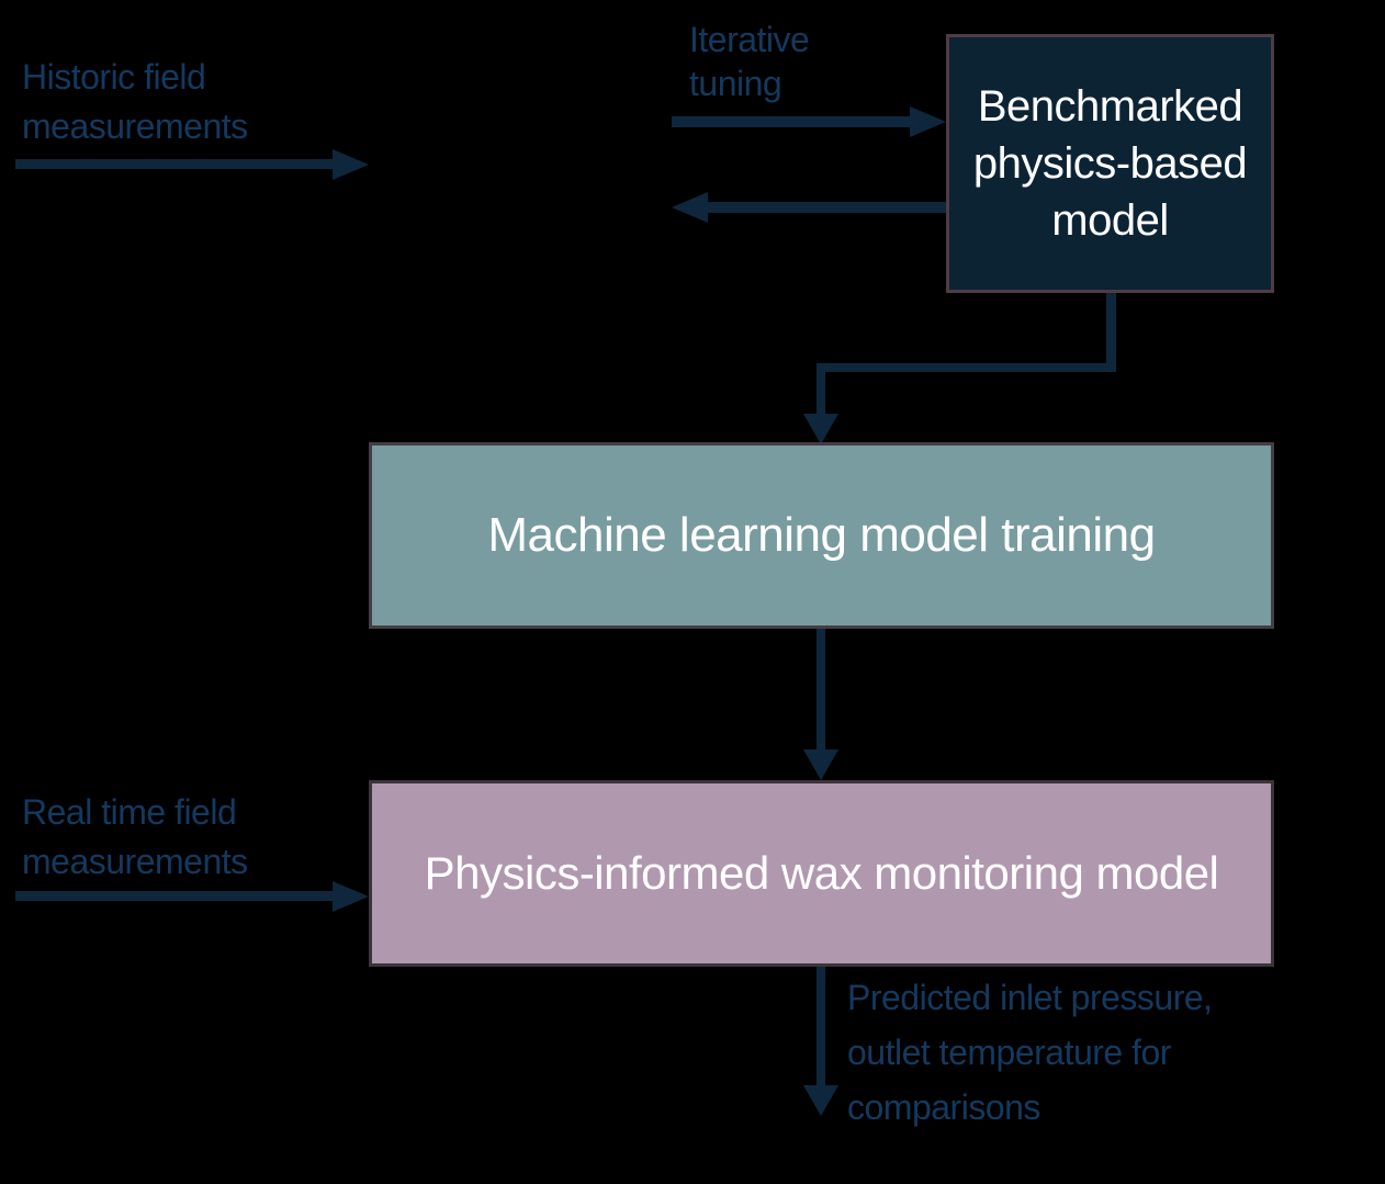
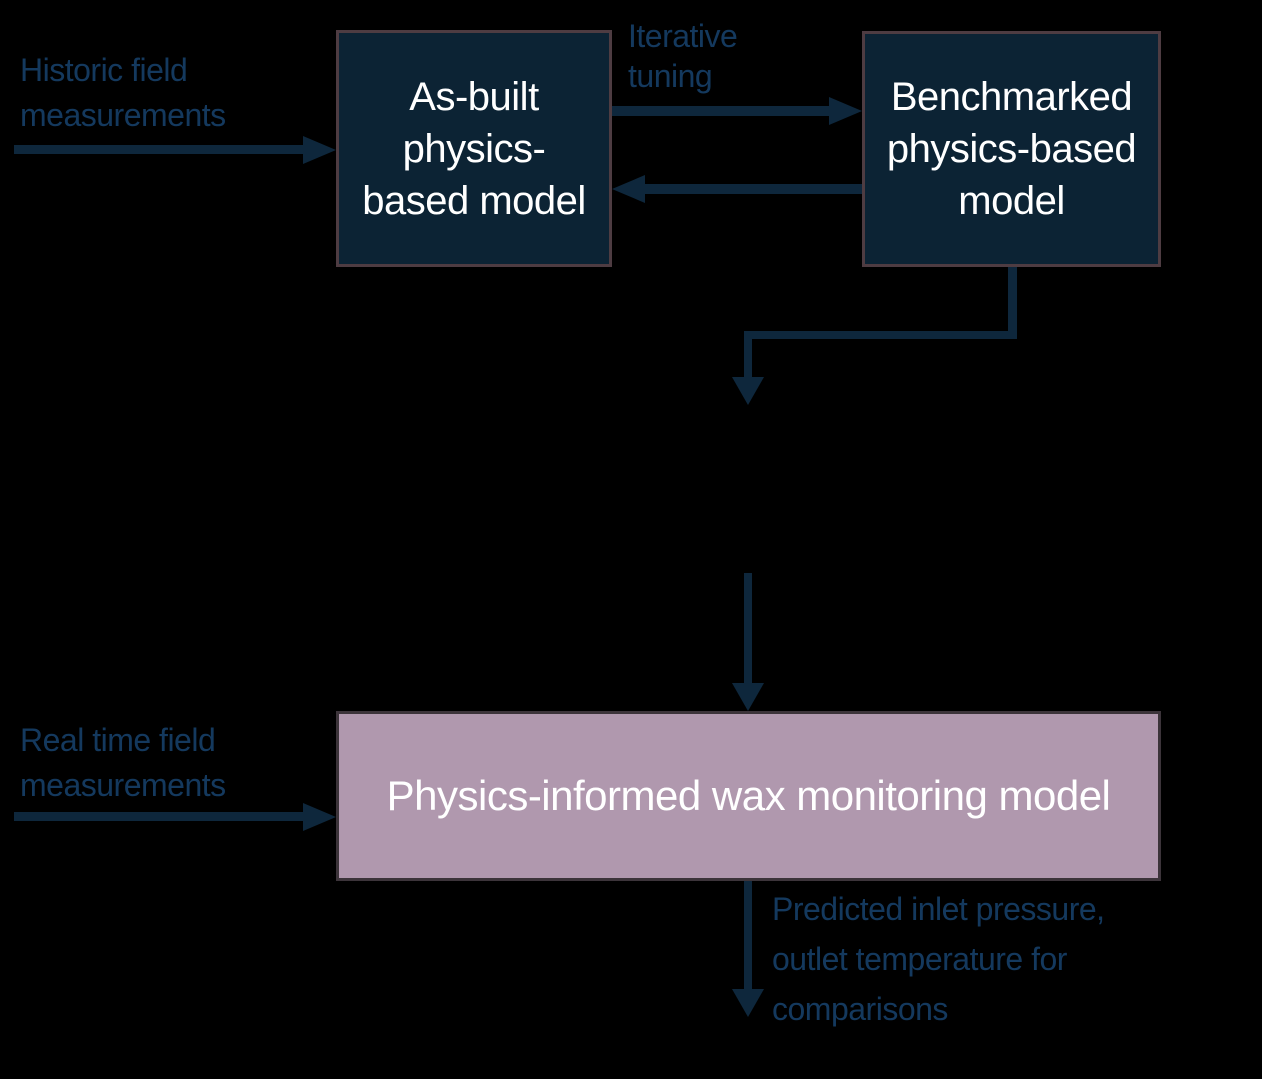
  Historic field
  measurements
+ As-built
+ physics-
+ based model
  Iterative
  tuning
  Benchmarked
  physics-based
  model
- Machine learning model training
  Real time field
  measurements
  Physics-informed wax monitoring model
  Predicted inlet pressure,
  outlet temperature for
  comparisons
